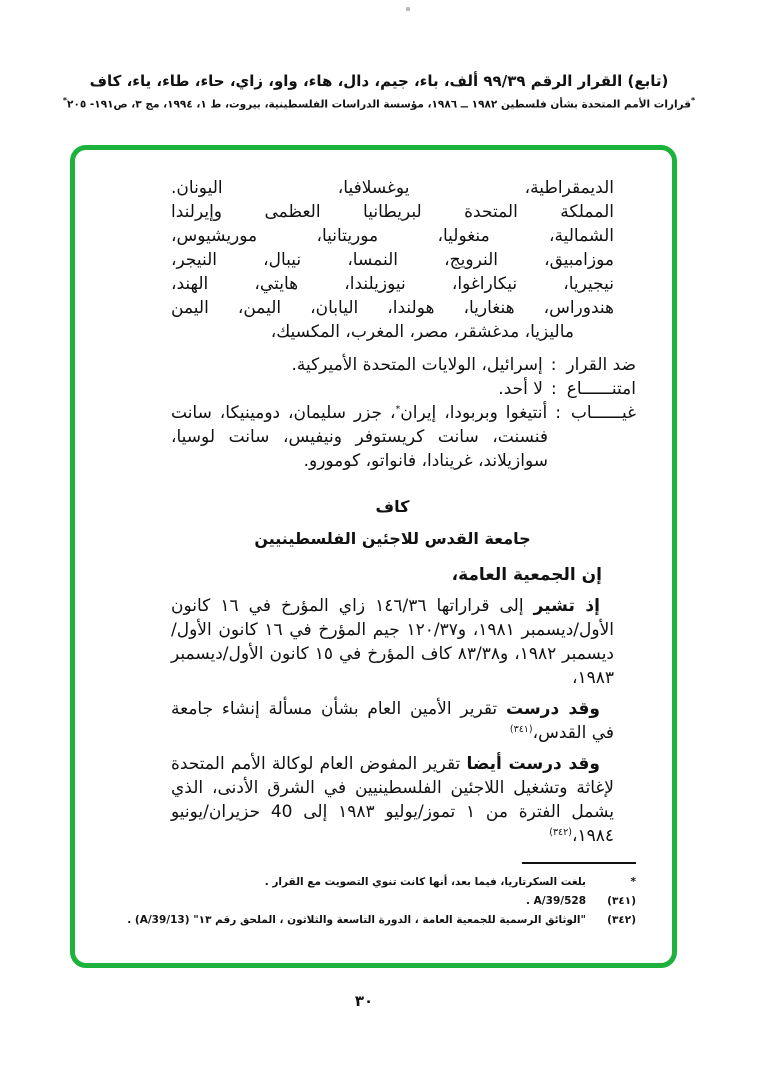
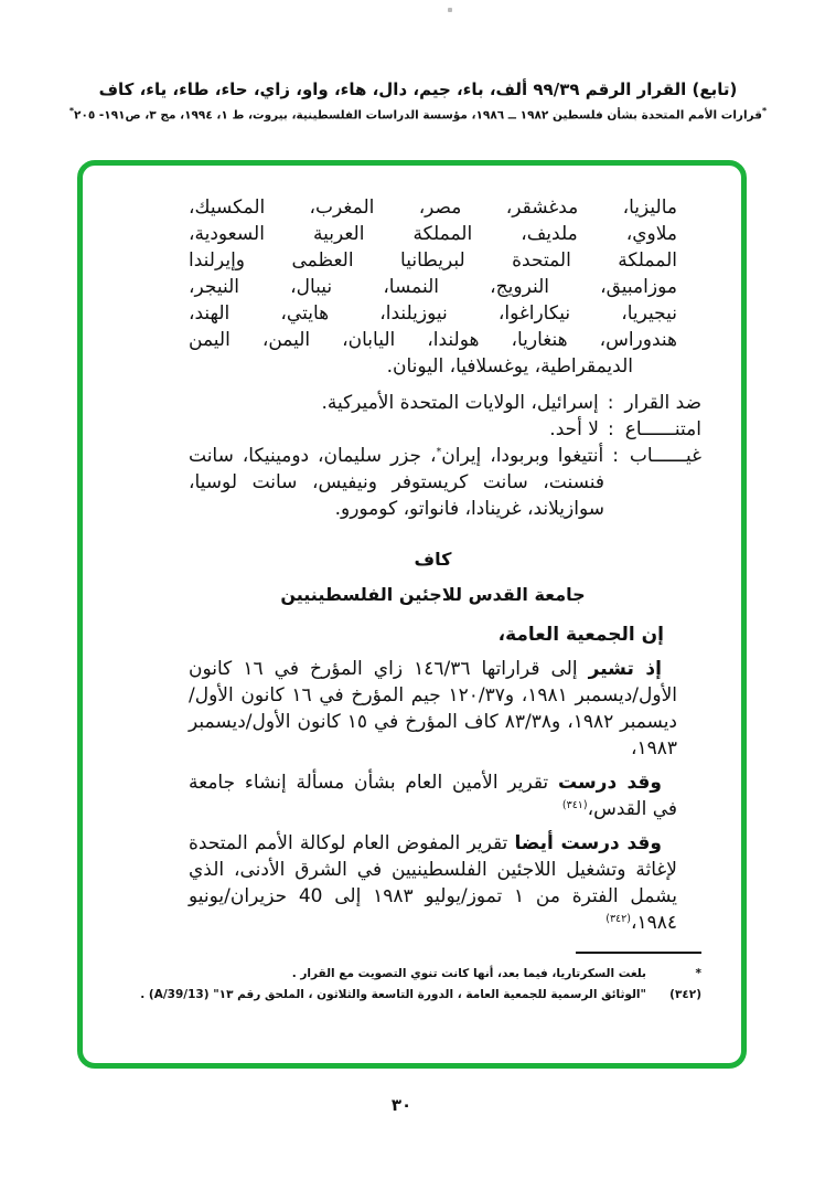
  (تابع) القرار الرقم ٩٩/٣٩ ألف، باء، جيم، دال، هاء، واو، زاي، حاء، طاء، ياء، كاف
  *قرارات الأمم المتحدة بشأن فلسطين ١٩٨٢ ــ ١٩٨٦، مؤسسة الدراسات الفلسطينية، بيروت، ط ١، ١٩٩٤، مج ٣، ص١٩١- ٢٠٥*
- الديمقراطية، يوغسلافيا، اليونان.
+ ماليزيا، مدغشقر، مصر، المغرب، المكسيك،
+ ملاوي، ملديف، المملكة العربية السعودية،
  المملكة المتحدة لبريطانيا العظمى وإيرلندا
- الشمالية، منغوليا، موريتانيا، موريشيوس،
  موزامبيق، النرويج، النمسا، نيبال، النيجر،
  نيجيريا، نيكاراغوا، نيوزيلندا، هايتي، الهند،
  هندوراس، هنغاريا، هولندا، اليابان، اليمن، اليمن
- ماليزيا، مدغشقر، مصر، المغرب، المكسيك،
+ الديمقراطية، يوغسلافيا، اليونان.
  ضد القرار:إسرائيل، الولايات المتحدة الأميركية.
  امتنــــــاع:لا أحد.
  غيــــــاب:أنتيغوا وبربودا، إيران*، جزر سليمان، دومينيكا، سانت فنسنت، سانت كريستوفر ونيفيس، سانت لوسيا، سوازيلاند، غرينادا، فانواتو، كومورو.
  كاف
  جامعة القدس للاجئين الفلسطينيين
  إن الجمعية العامة،
  إذ تشير إلى قراراتها ١٤٦/٣٦ زاي المؤرخ في ١٦ كانون الأول/ديسمبر ١٩٨١، و١٢٠/٣٧ جيم المؤرخ في ١٦ كانون الأول/ديسمبر ١٩٨٢، و٨٣/٣٨ كاف المؤرخ في ١٥ كانون الأول/ديسمبر ١٩٨٣،
  وقد درست تقرير الأمين العام بشأن مسألة إنشاء جامعة في القدس،(٣٤١)
  وقد درست أيضا تقرير المفوض العام لوكالة الأمم المتحدة لإغاثة وتشغيل اللاجئين الفلسطينيين في الشرق الأدنى، الذي يشمل الفترة من ١ تموز/يوليو ١٩٨٣ إلى 40 حزيران/يونيو ١٩٨٤،(٣٤٢)
  *
  بلغت السكرتاريا، فيما بعد، أنها كانت تنوي التصويت مع القرار .
- (٣٤١)
- A/39/528 .
  (٣٤٢)
  "الوثائق الرسمية للجمعية العامة ، الدورة التاسعة والثلاثون ، الملحق رقم ١٣" (A/39/13) .
  ٣٠
